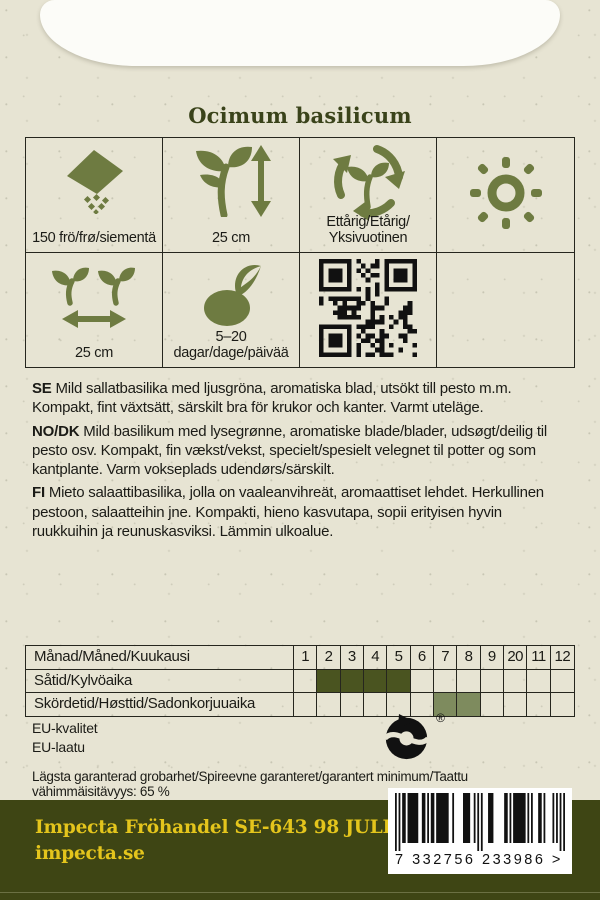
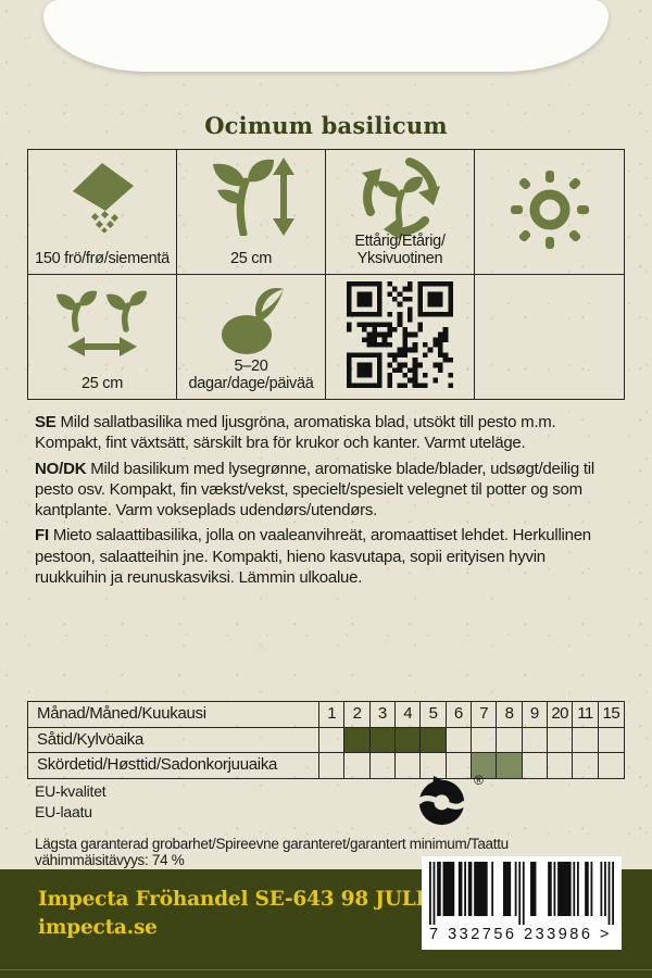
  Ocimum basilicum
  150 frö/frø/siementä
  25 cm
  Ettårig/Etårig/
  Yksivuotinen
  25 cm
  5–20
  dagar/dage/päivää
  SE Mild sallatbasilika med ljusgröna, aromatiska blad, utsökt till pesto m.m. Kompakt, fint växtsätt, särskilt bra för krukor och kanter. Varmt uteläge.
- NO/DK Mild basilikum med lysegrønne, aromatiske blade/blader, udsøgt/deilig til pesto osv. Kompakt, fin vækst/vekst, specielt/spesielt velegnet til potter og som kantplante. Varm vokseplads udendørs/särskilt.
+ NO/DK Mild basilikum med lysegrønne, aromatiske blade/blader, udsøgt/deilig til pesto osv. Kompakt, fin vækst/vekst, specielt/spesielt velegnet til potter og som kantplante. Varm vokseplads udendørs/utendørs.
  FI Mieto salaattibasilika, jolla on vaaleanvihreät, aromaattiset lehdet. Herkullinen pestoon, salaatteihin jne. Kompakti, hieno kasvutapa, sopii erityisen hyvin ruukkuihin ja reunuskasviksi. Lämmin ulkoalue.
  Månad/Måned/Kuukausi
  1
  2
  3
  4
  5
  6
  7
  8
  9
  20
  11
- 12
+ 15
  Såtid/Kylvöaika
  Skördetid/Høsttid/Sadonkorjuuaika
  EU-kvalitet
  EU-laatu
  ®
- Lägsta garanterad grobarhet/Spireevne garanteret/garantert minimum/Taattu vähimmäisitävyys: 65 %
+ Lägsta garanterad grobarhet/Spireevne garanteret/garantert minimum/Taattu vähimmäisitävyys: 74 %
  Impecta Fröhandel SE-643 98 JULI
  impecta.se
  7 332756 233986 >
